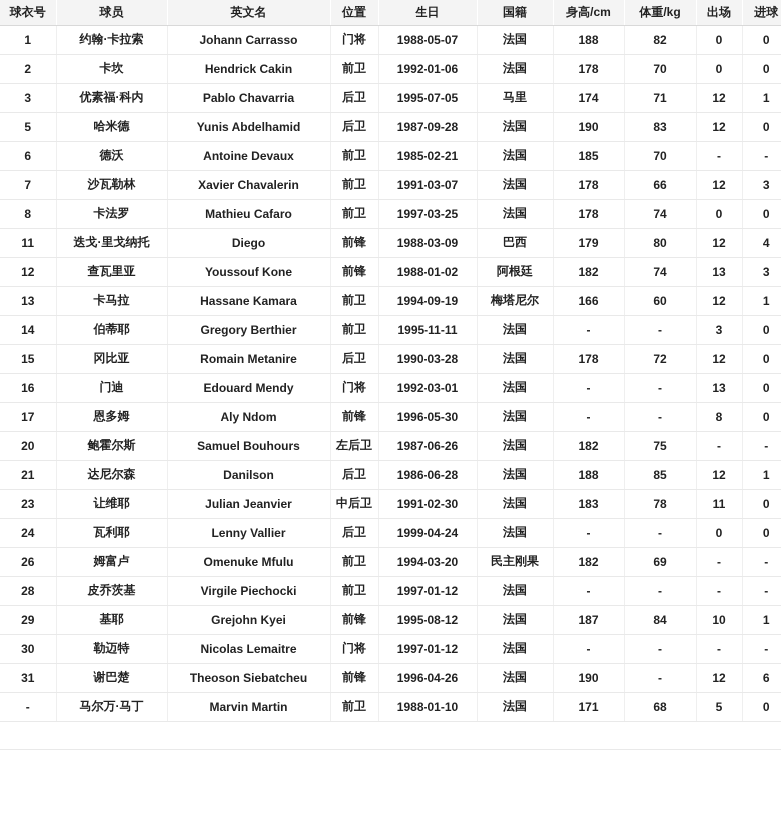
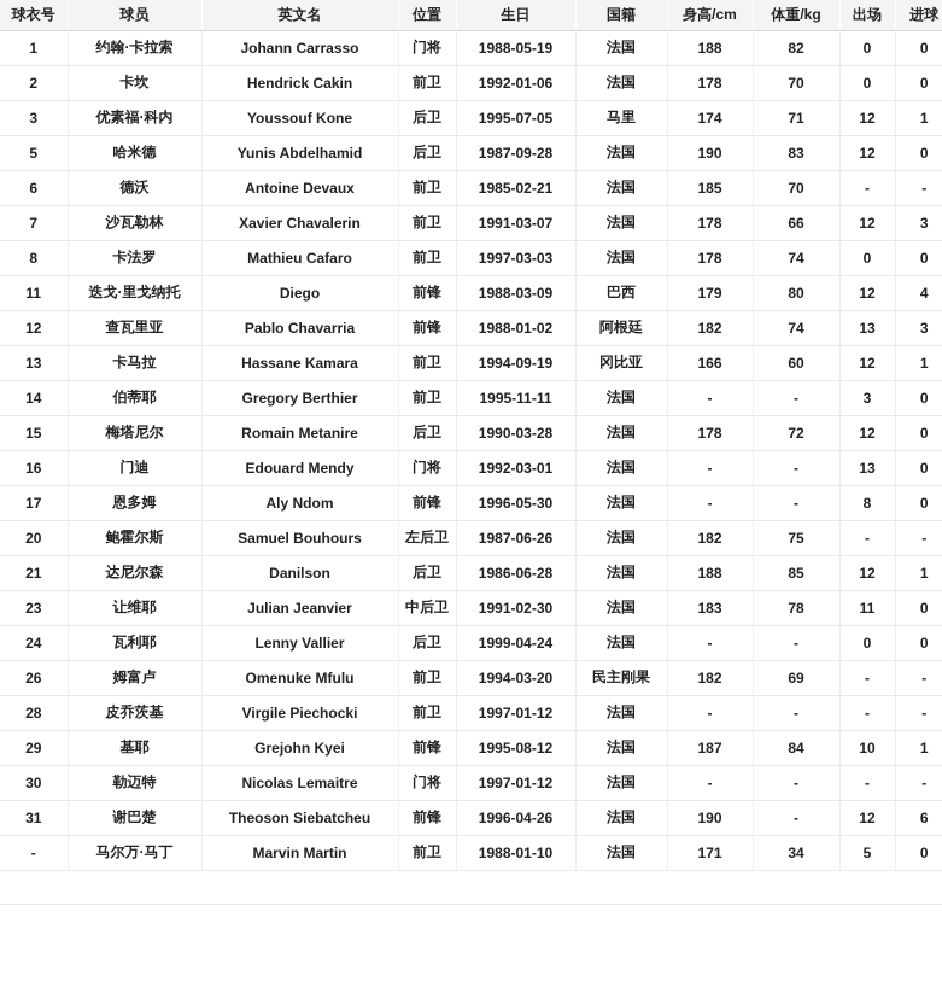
  球衣号	球员	英文名	位置	生日	国籍	身高/cm	体重/kg	出场	进球
- 1	约翰·卡拉索	Johann Carrasso	门将	1988-05-07	法国	188	82	0	0
+ 1	约翰·卡拉索	Johann Carrasso	门将	1988-05-19	法国	188	82	0	0
  2	卡坎	Hendrick Cakin	前卫	1992-01-06	法国	178	70	0	0
- 3	优素福·科内	Pablo Chavarria	后卫	1995-07-05	马里	174	71	12	1
+ 3	优素福·科内	Youssouf Kone	后卫	1995-07-05	马里	174	71	12	1
  5	哈米德	Yunis Abdelhamid	后卫	1987-09-28	法国	190	83	12	0
  6	德沃	Antoine Devaux	前卫	1985-02-21	法国	185	70	-	-
  7	沙瓦勒林	Xavier Chavalerin	前卫	1991-03-07	法国	178	66	12	3
- 8	卡法罗	Mathieu Cafaro	前卫	1997-03-25	法国	178	74	0	0
+ 8	卡法罗	Mathieu Cafaro	前卫	1997-03-03	法国	178	74	0	0
  11	迭戈·里戈纳托	Diego	前锋	1988-03-09	巴西	179	80	12	4
- 12	查瓦里亚	Youssouf Kone	前锋	1988-01-02	阿根廷	182	74	13	3
+ 12	查瓦里亚	Pablo Chavarria	前锋	1988-01-02	阿根廷	182	74	13	3
- 13	卡马拉	Hassane Kamara	前卫	1994-09-19	梅塔尼尔	166	60	12	1
+ 13	卡马拉	Hassane Kamara	前卫	1994-09-19	冈比亚	166	60	12	1
  14	伯蒂耶	Gregory Berthier	前卫	1995-11-11	法国	-	-	3	0
- 15	冈比亚	Romain Metanire	后卫	1990-03-28	法国	178	72	12	0
+ 15	梅塔尼尔	Romain Metanire	后卫	1990-03-28	法国	178	72	12	0
  16	门迪	Edouard Mendy	门将	1992-03-01	法国	-	-	13	0
  17	恩多姆	Aly Ndom	前锋	1996-05-30	法国	-	-	8	0
  20	鲍霍尔斯	Samuel Bouhours	左后卫	1987-06-26	法国	182	75	-	-
  21	达尼尔森	Danilson	后卫	1986-06-28	法国	188	85	12	1
  23	让维耶	Julian Jeanvier	中后卫	1991-02-30	法国	183	78	11	0
  24	瓦利耶	Lenny Vallier	后卫	1999-04-24	法国	-	-	0	0
  26	姆富卢	Omenuke Mfulu	前卫	1994-03-20	民主刚果	182	69	-	-
  28	皮乔茨基	Virgile Piechocki	前卫	1997-01-12	法国	-	-	-	-
  29	基耶	Grejohn Kyei	前锋	1995-08-12	法国	187	84	10	1
  30	勒迈特	Nicolas Lemaitre	门将	1997-01-12	法国	-	-	-	-
  31	谢巴楚	Theoson Siebatcheu	前锋	1996-04-26	法国	190	-	12	6
- -	马尔万·马丁	Marvin Martin	前卫	1988-01-10	法国	171	68	5	0
+ -	马尔万·马丁	Marvin Martin	前卫	1988-01-10	法国	171	34	5	0
